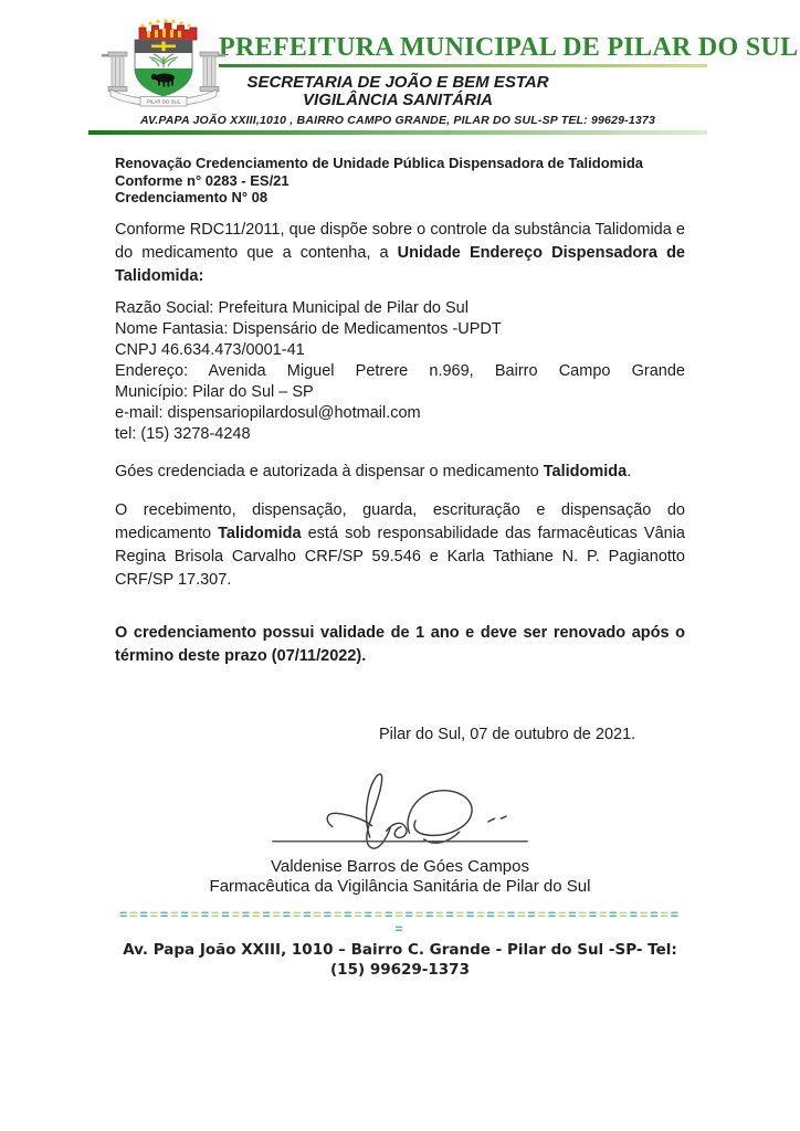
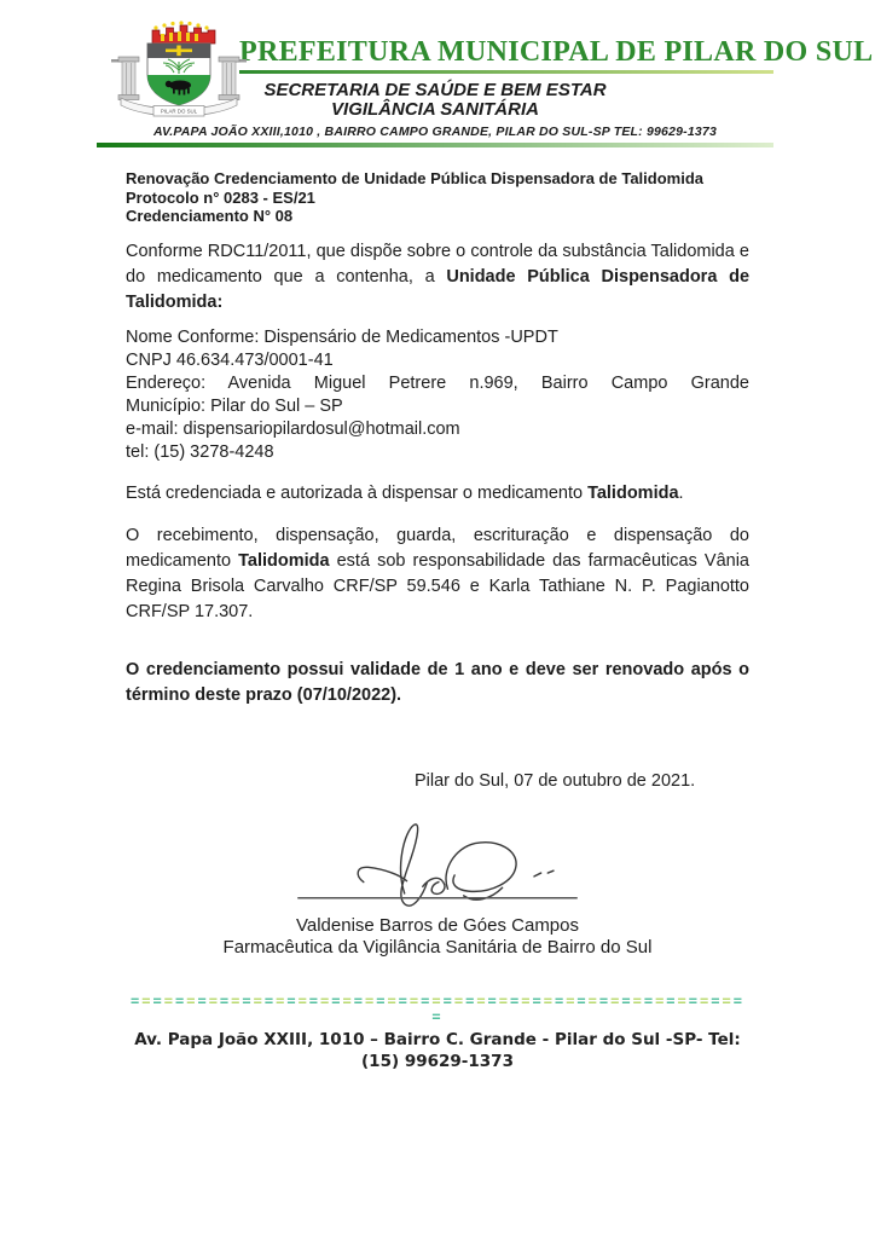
  PREFEITURA MUNICIPAL DE PILAR DO SUL
- SECRETARIA DE JOÃO E BEM ESTAR
+ SECRETARIA DE SAÚDE E BEM ESTAR
  VIGILÂNCIA SANITÁRIA
  AV.PAPA JOÃO XXIII,1010 , BAIRRO CAMPO GRANDE, PILAR DO SUL-SP TEL: 99629-1373
  Renovação Credenciamento de Unidade Pública Dispensadora de Talidomida
- Conforme n° 0283 - ES/21
+ Protocolo n° 0283 - ES/21
  Credenciamento N° 08
- Conforme RDC11/2011, que dispõe sobre o controle da substância Talidomida e do medicamento que a contenha, a Unidade Endereço Dispensadora de Talidomida:
+ Conforme RDC11/2011, que dispõe sobre o controle da substância Talidomida e do medicamento que a contenha, a Unidade Pública Dispensadora de Talidomida:
- Razão Social: Prefeitura Municipal de Pilar do Sul
- Nome Fantasia: Dispensário de Medicamentos -UPDT
+ Nome Conforme: Dispensário de Medicamentos -UPDT
  CNPJ 46.634.473/0001-41
  Endereço: Avenida Miguel Petrere n.969, Bairro Campo Grande
  Município: Pilar do Sul – SP
  e-mail: dispensariopilardosul@hotmail.com
  tel: (15) 3278-4248
- Góes credenciada e autorizada à dispensar o medicamento Talidomida.
+ Está credenciada e autorizada à dispensar o medicamento Talidomida.
  O recebimento, dispensação, guarda, escrituração e dispensação do medicamento Talidomida está sob responsabilidade das farmacêuticas Vânia Regina Brisola Carvalho CRF/SP 59.546 e Karla Tathiane N. P. Pagianotto CRF/SP 17.307.
- O credenciamento possui validade de 1 ano e deve ser renovado após o término deste prazo (07/11/2022).
+ O credenciamento possui validade de 1 ano e deve ser renovado após o término deste prazo (07/10/2022).
  Pilar do Sul, 07 de outubro de 2021.
  Valdenise Barros de Góes Campos
- Farmacêutica da Vigilância Sanitária de Pilar do Sul
+ Farmacêutica da Vigilância Sanitária de Bairro do Sul
  =======================================================
  =
  Av. Papa João XXIII, 1010 – Bairro C. Grande - Pilar do Sul -SP- Tel: (15) 99629-1373
